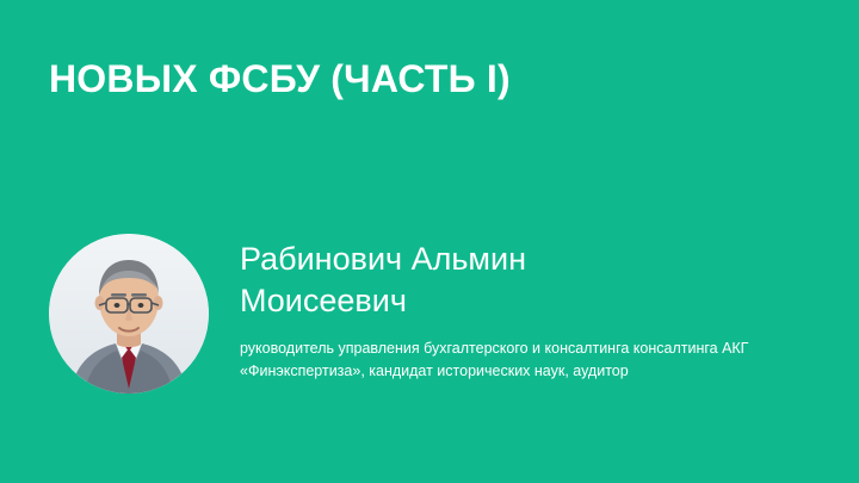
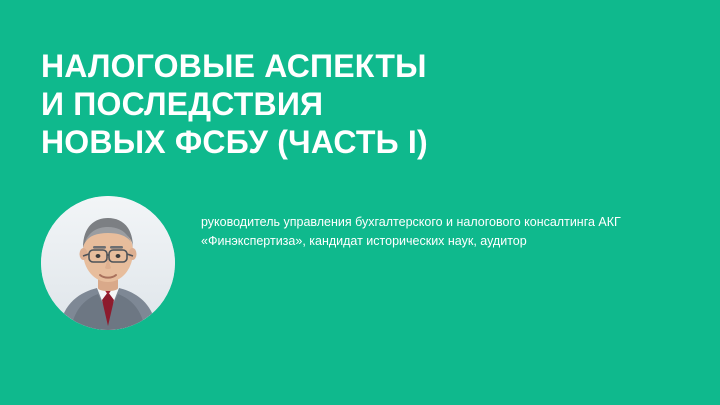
+ НАЛОГОВЫЕ АСПЕКТЫ
+ И ПОСЛЕДСТВИЯ
  НОВЫХ ФСБУ (ЧАСТЬ I)
- Рабинович Альмин
- Моисеевич
- руководитель управления бухгалтерского и консалтинга консалтинга АКГ «Финэкспертиза», кандидат исторических наук, аудитор
+ руководитель управления бухгалтерского и налогового консалтинга АКГ «Финэкспертиза», кандидат исторических наук, аудитор
